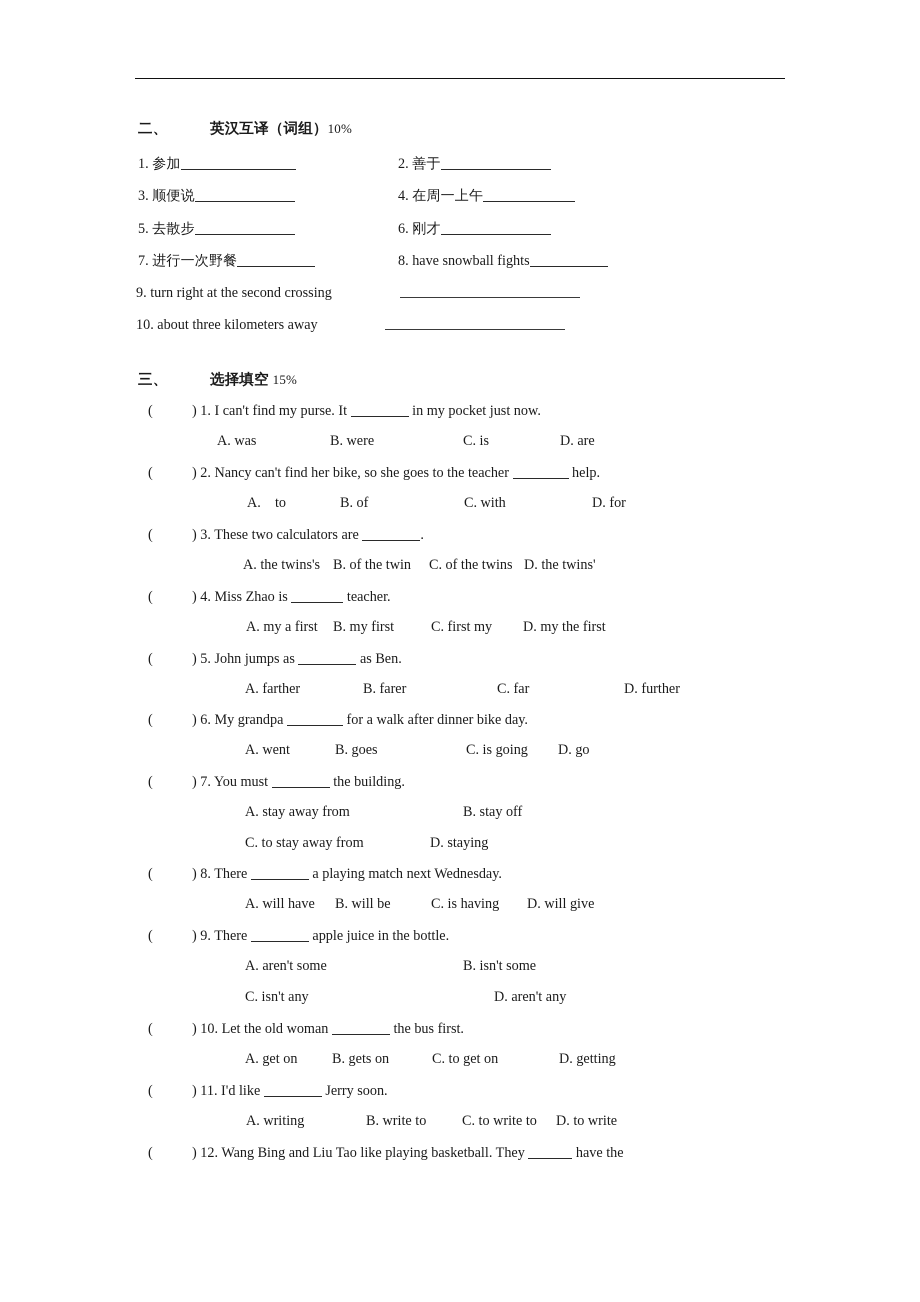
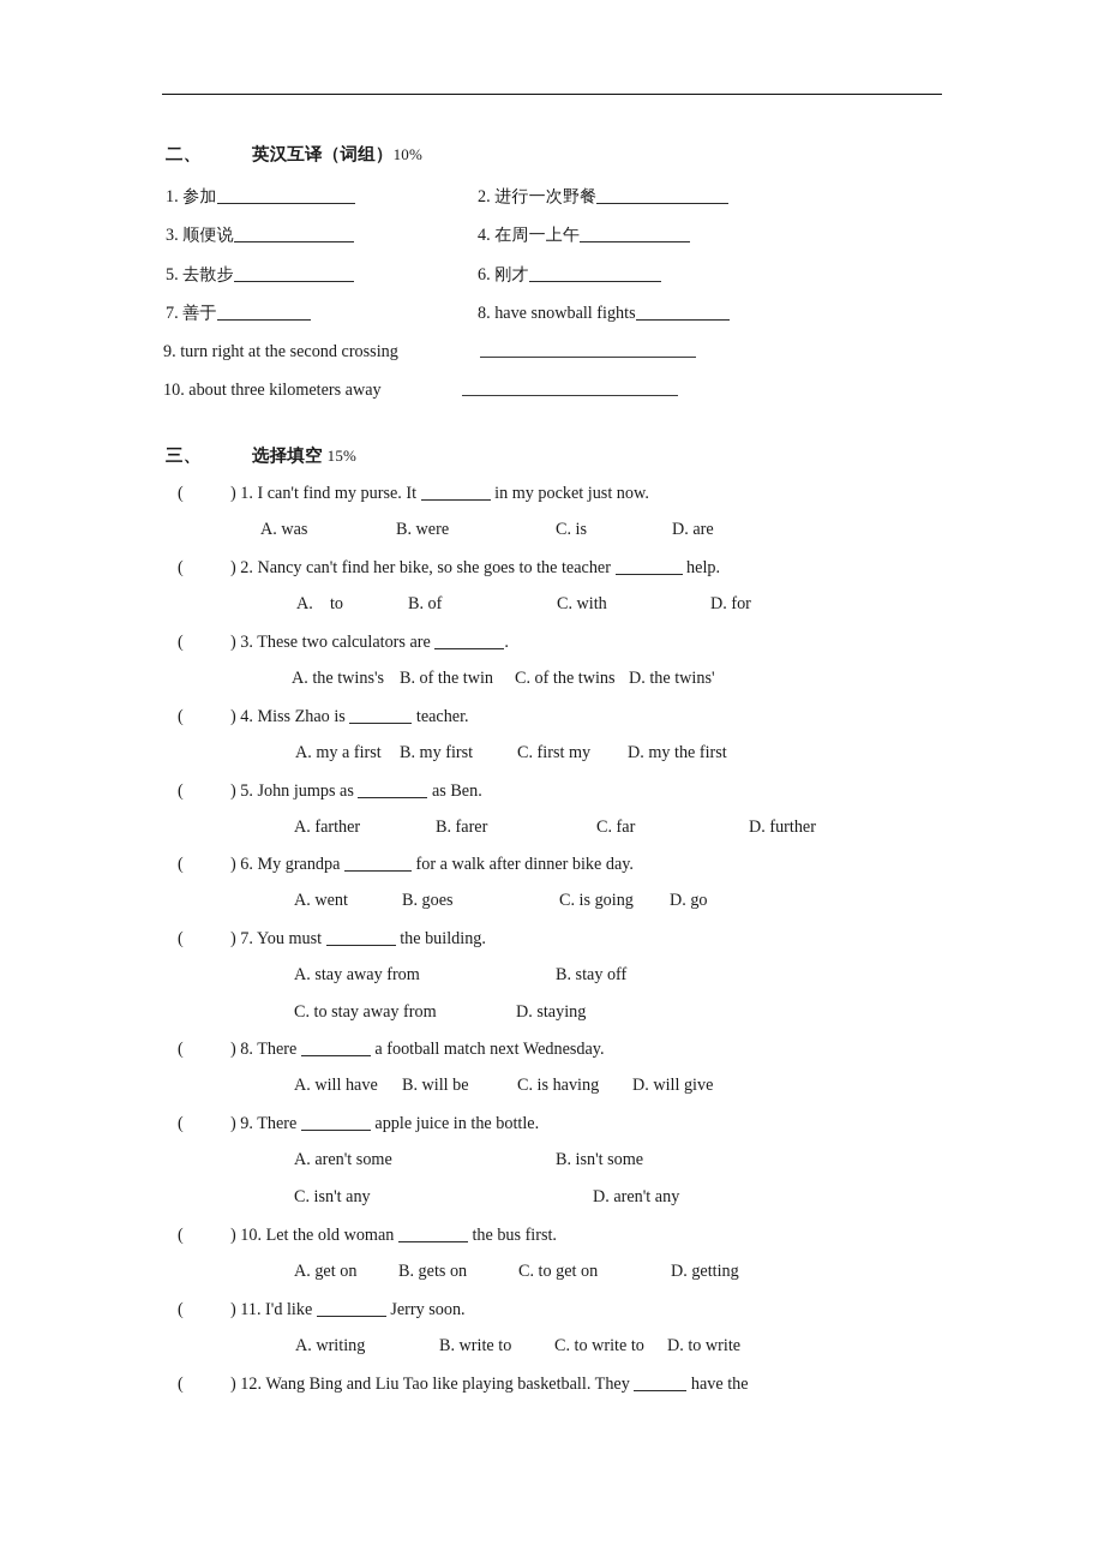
  二、 英汉互译（词组）10%
  1. 参加
- 2. 善于
+ 2. 进行一次野餐
  3. 顺便说
  4. 在周一上午
  5. 去散步
  6. 刚才
- 7. 进行一次野餐
+ 7. 善于
  8. have snowball fights
  9. turn right at the second crossing
  10. about three kilometers away
  三、 选择填空 15%
  (
  ) 1. I can't find my purse. It in my pocket just now.
  A. was B. were C. is D. are
  (
  ) 2. Nancy can't find her bike, so she goes to the teacher help.
  A. to B. of C. with D. for
  (
  ) 3. These two calculators are .
  A. the twins's B. of the twin C. of the twins D. the twins'
  (
  ) 4. Miss Zhao is teacher.
  A. my a first B. my first C. first my D. my the first
  (
  ) 5. John jumps as as Ben.
  A. farther B. farer C. far D. further
  (
  ) 6. My grandpa for a walk after dinner bike day.
  A. went B. goes C. is going D. go
  (
  ) 7. You must the building.
  A. stay away from B. stay off
  C. to stay away from D. staying
  (
- ) 8. There a playing match next Wednesday.
+ ) 8. There a football match next Wednesday.
  A. will have B. will be C. is having D. will give
  (
  ) 9. There apple juice in the bottle.
  A. aren't some B. isn't some
  C. isn't any D. aren't any
  (
  ) 10. Let the old woman the bus first.
  A. get on B. gets on C. to get on D. getting
  (
  ) 11. I'd like Jerry soon.
  A. writing B. write to C. to write to D. to write
  (
  ) 12. Wang Bing and Liu Tao like playing basketball. They have the
